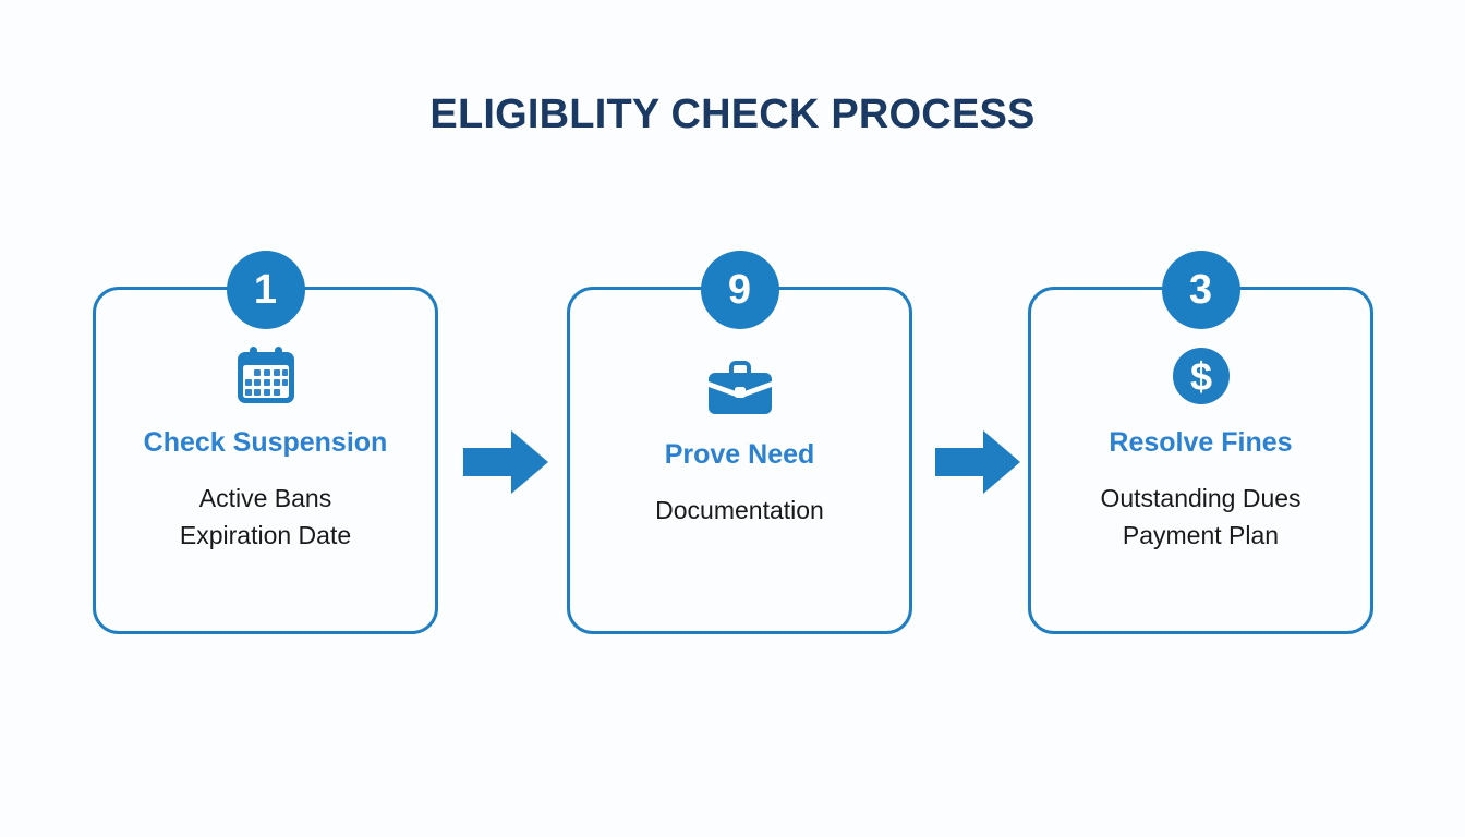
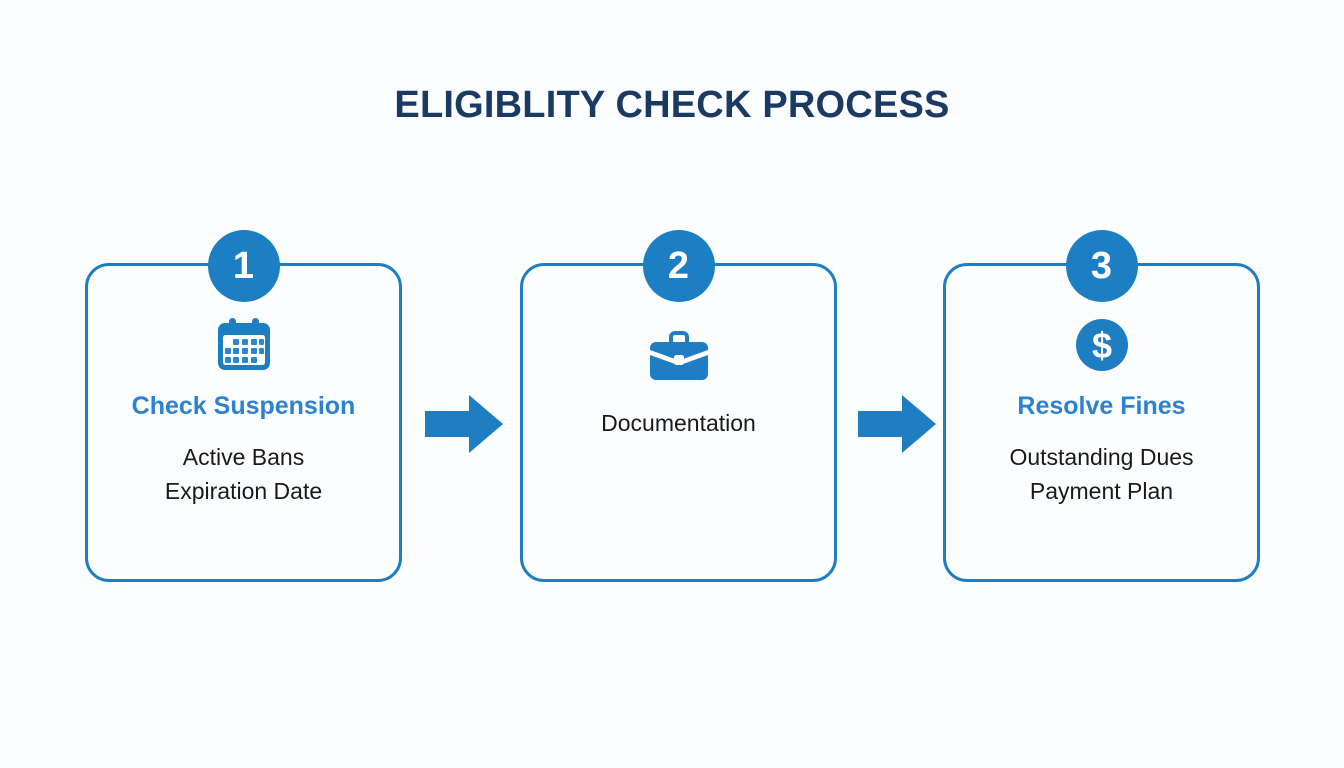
  ELIGIBLITY CHECK PROCESS
  1
  Check Suspension
  Active Bans
  Expiration Date
- 9
+ 2
- Prove Need
  Documentation
  3
  $
  Resolve Fines
  Outstanding Dues
  Payment Plan
